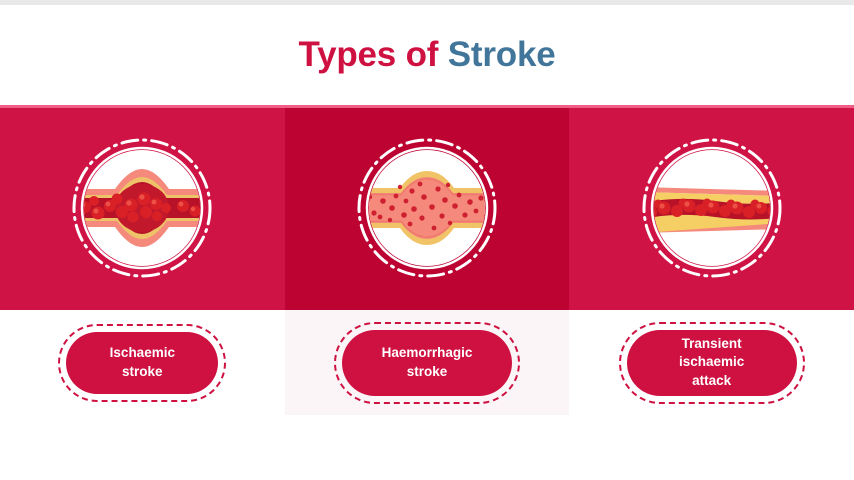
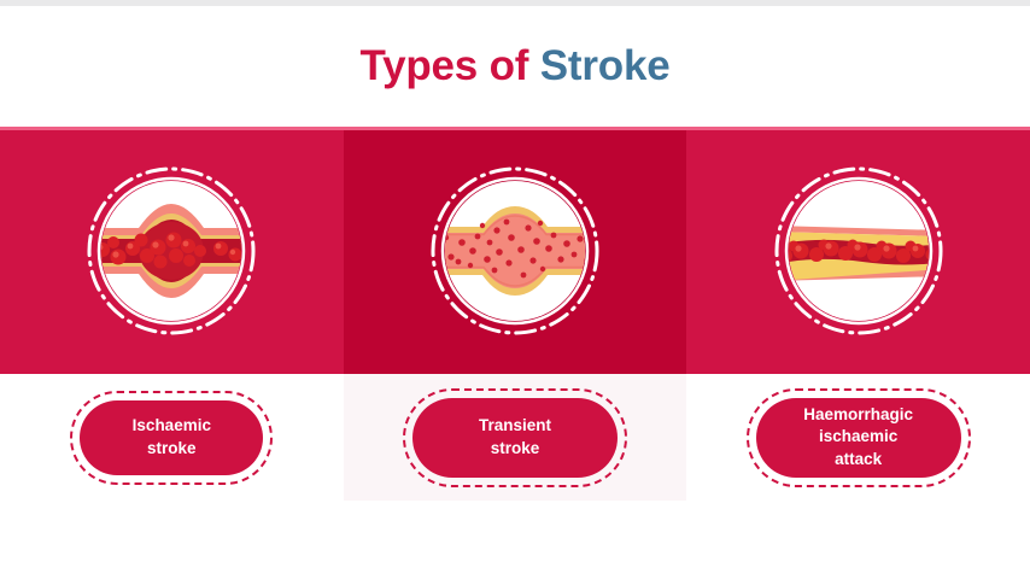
  Types of Stroke
  Ischaemic
  stroke
- Haemorrhagic
+ Transient
  stroke
- Transient
+ Haemorrhagic
  ischaemic
  attack
